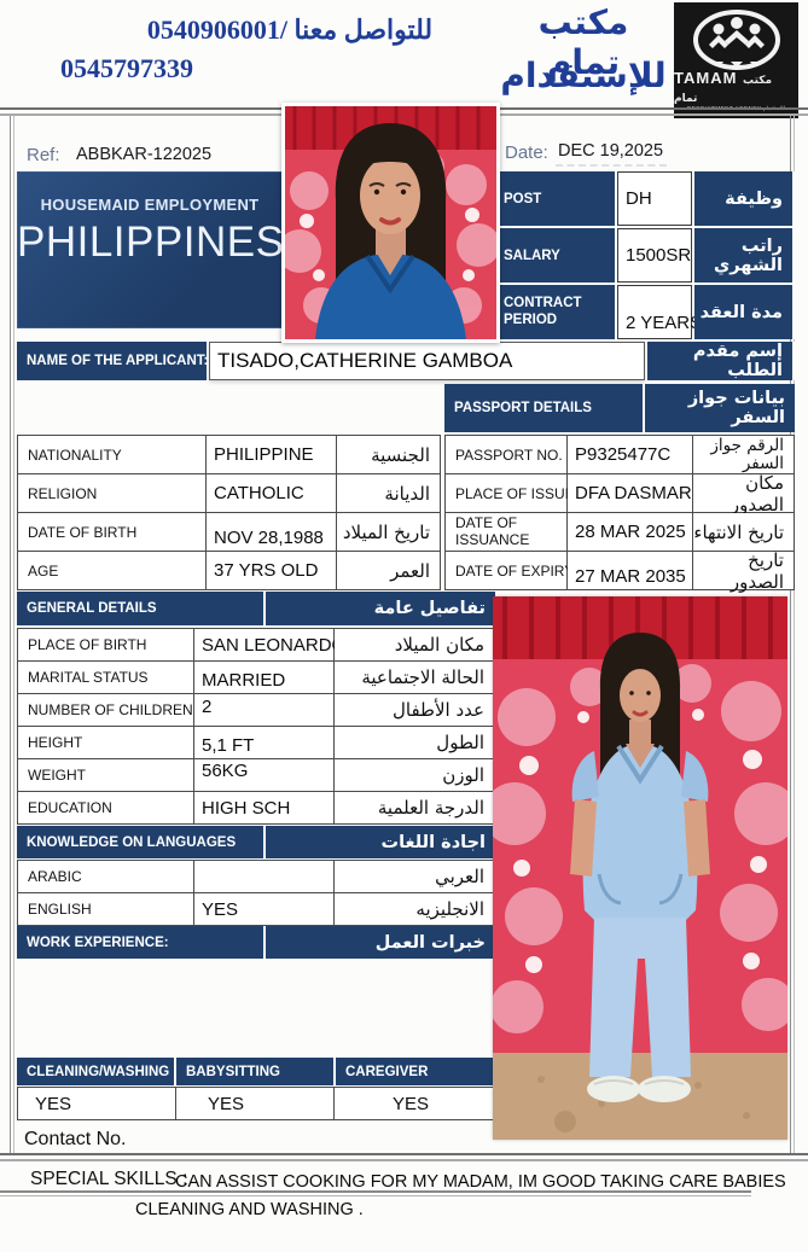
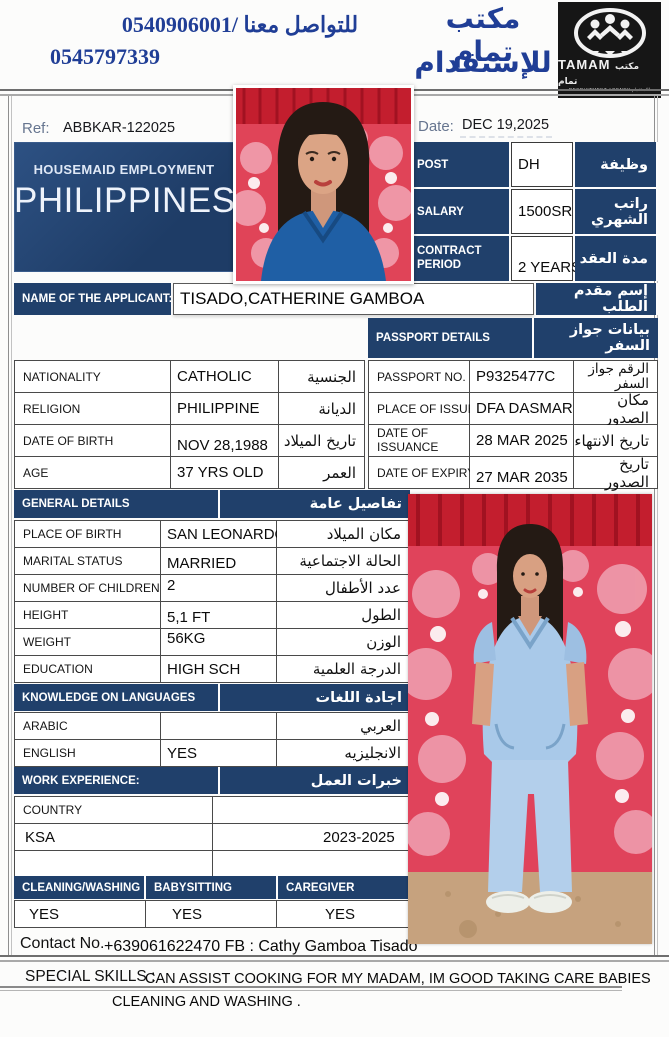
  للتواصل معنا /0540906001
  0545797339
  مكتب تمام
  للإستقدام
  TAMAM مكتب تمام
  Ref:
  ABBKAR-122025
  Date:
  DEC 19,2025
  HOUSEMAID EMPLOYMENT
  PHILIPPINES
  POST
  DH
  وظيفة
  SALARY
  1500SR
  راتب الشهري
  CONTRACT PERIOD
  2 YEAR
  مدة العقد
  NAME OF THE APPLICANT:
  TISADO,CATHERINE GAMBOA
  إسم مقدم الطلب
  PASSPORT DETAILS
  بيانات جواز السفر
  NATIONALITY
- PHILIPPINE
+ CATHOLIC
  الجنسية
  RELIGION
- CATHOLIC
+ PHILIPPINE
  الديانة
  DATE OF BIRTH
  NOV 28,1988
  تاريخ الميلاد
  AGE
  37 YRS OLD
  العمر
  PASSPORT NO.
  P9325477C
  الرقم جواز السفر
  PLACE OF ISSU
  مكان الصدور
  DATE OF ISSUANCE
  28 MAR 2025
  تاريخ الانتهاء
  DATE OF EXPIR
  27 MAR 2035
  تاريخ الصدور
  GENERAL DETAILS
  تفاصيل عامة
  PLACE OF BIRTH
  SAN LEONARD
  مكان الميلاد
  MARITAL STATUS
  MARRIED
  الحالة الاجتماعية
  NUMBER OF CHILDREN
  2
  عدد الأطفال
  HEIGHT
  5,1 FT
  الطول
  WEIGHT
  56KG
  الوزن
  EDUCATION
  HIGH SCH
  الدرجة العلمية
  KNOWLEDGE ON LANGUAGES
  اجادة اللغات
  ARABIC
  العربي
  ENGLISH
  YES
  الانجليزيه
  WORK EXPERIENCE:
  خبرات العمل
+ COUNTRY
+ KSA
+ 2023-2025
  CLEANING/WASHING
  BABYSITTING
  CAREGIVER
  YES
  YES
  YES
  Contact No.
+ +639061622470 FB : Cathy Gamboa Tisado
  SPECIAL SKILLS :
  CAN ASSIST COOKING FOR MY MADAM, IM GOOD TAKING CARE BABIES
  CLEANING AND WASHING .
